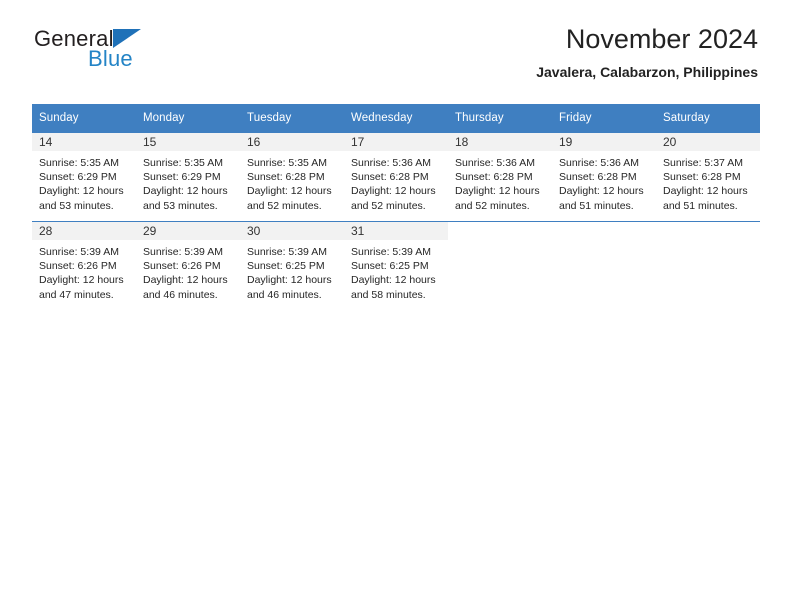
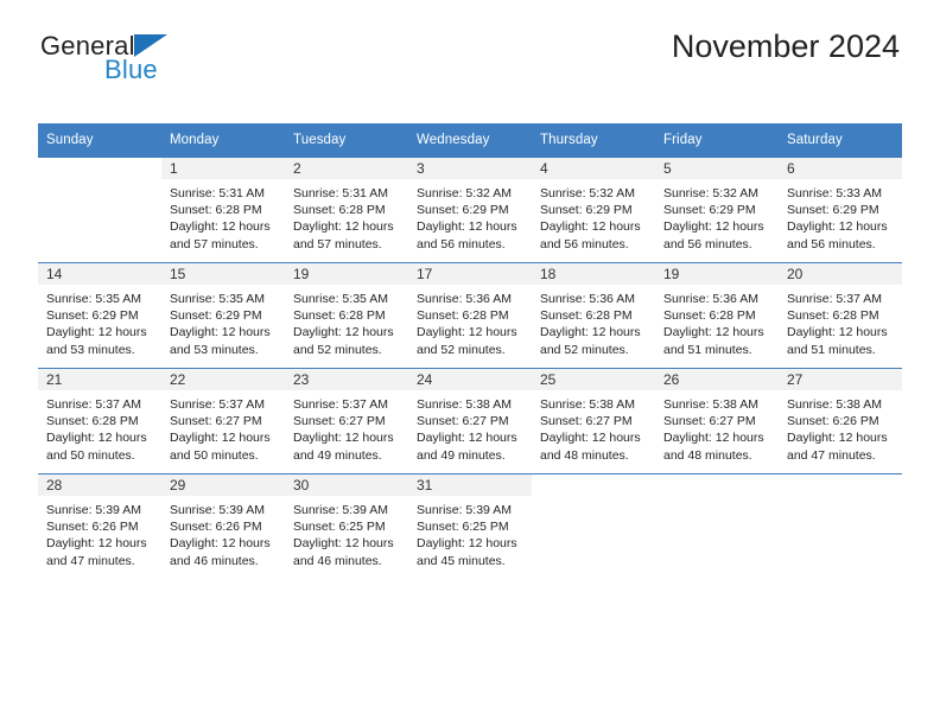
  General
  Blue
  November 2024
- Javalera, Calabarzon, Philippines
  Sunday	Monday	Tuesday	Wednesday	Thursday	Friday	Saturday
+ 	1Sunrise: 5:31 AMSunset: 6:28 PMDaylight: 12 hoursand 57 minutes.	2Sunrise: 5:31 AMSunset: 6:28 PMDaylight: 12 hoursand 57 minutes.	3Sunrise: 5:32 AMSunset: 6:29 PMDaylight: 12 hoursand 56 minutes.	4Sunrise: 5:32 AMSunset: 6:29 PMDaylight: 12 hoursand 56 minutes.	5Sunrise: 5:32 AMSunset: 6:29 PMDaylight: 12 hoursand 56 minutes.	6Sunrise: 5:33 AMSunset: 6:29 PMDaylight: 12 hoursand 56 minutes.
- 14Sunrise: 5:35 AMSunset: 6:29 PMDaylight: 12 hoursand 53 minutes.	15Sunrise: 5:35 AMSunset: 6:29 PMDaylight: 12 hoursand 53 minutes.	16Sunrise: 5:35 AMSunset: 6:28 PMDaylight: 12 hoursand 52 minutes.	17Sunrise: 5:36 AMSunset: 6:28 PMDaylight: 12 hoursand 52 minutes.	18Sunrise: 5:36 AMSunset: 6:28 PMDaylight: 12 hoursand 52 minutes.	19Sunrise: 5:36 AMSunset: 6:28 PMDaylight: 12 hoursand 51 minutes.	20Sunrise: 5:37 AMSunset: 6:28 PMDaylight: 12 hoursand 51 minutes.
+ 14Sunrise: 5:35 AMSunset: 6:29 PMDaylight: 12 hoursand 53 minutes.	15Sunrise: 5:35 AMSunset: 6:29 PMDaylight: 12 hoursand 53 minutes.	19Sunrise: 5:35 AMSunset: 6:28 PMDaylight: 12 hoursand 52 minutes.	17Sunrise: 5:36 AMSunset: 6:28 PMDaylight: 12 hoursand 52 minutes.	18Sunrise: 5:36 AMSunset: 6:28 PMDaylight: 12 hoursand 52 minutes.	19Sunrise: 5:36 AMSunset: 6:28 PMDaylight: 12 hoursand 51 minutes.	20Sunrise: 5:37 AMSunset: 6:28 PMDaylight: 12 hoursand 51 minutes.
+ 21Sunrise: 5:37 AMSunset: 6:28 PMDaylight: 12 hoursand 50 minutes.	22Sunrise: 5:37 AMSunset: 6:27 PMDaylight: 12 hoursand 50 minutes.	23Sunrise: 5:37 AMSunset: 6:27 PMDaylight: 12 hoursand 49 minutes.	24Sunrise: 5:38 AMSunset: 6:27 PMDaylight: 12 hoursand 49 minutes.	25Sunrise: 5:38 AMSunset: 6:27 PMDaylight: 12 hoursand 48 minutes.	26Sunrise: 5:38 AMSunset: 6:27 PMDaylight: 12 hoursand 48 minutes.	27Sunrise: 5:38 AMSunset: 6:26 PMDaylight: 12 hoursand 47 minutes.
- 28Sunrise: 5:39 AMSunset: 6:26 PMDaylight: 12 hoursand 47 minutes.	29Sunrise: 5:39 AMSunset: 6:26 PMDaylight: 12 hoursand 46 minutes.	30Sunrise: 5:39 AMSunset: 6:25 PMDaylight: 12 hoursand 46 minutes.	31Sunrise: 5:39 AMSunset: 6:25 PMDaylight: 12 hoursand 58 minutes.
+ 28Sunrise: 5:39 AMSunset: 6:26 PMDaylight: 12 hoursand 47 minutes.	29Sunrise: 5:39 AMSunset: 6:26 PMDaylight: 12 hoursand 46 minutes.	30Sunrise: 5:39 AMSunset: 6:25 PMDaylight: 12 hoursand 46 minutes.	31Sunrise: 5:39 AMSunset: 6:25 PMDaylight: 12 hoursand 45 minutes.
